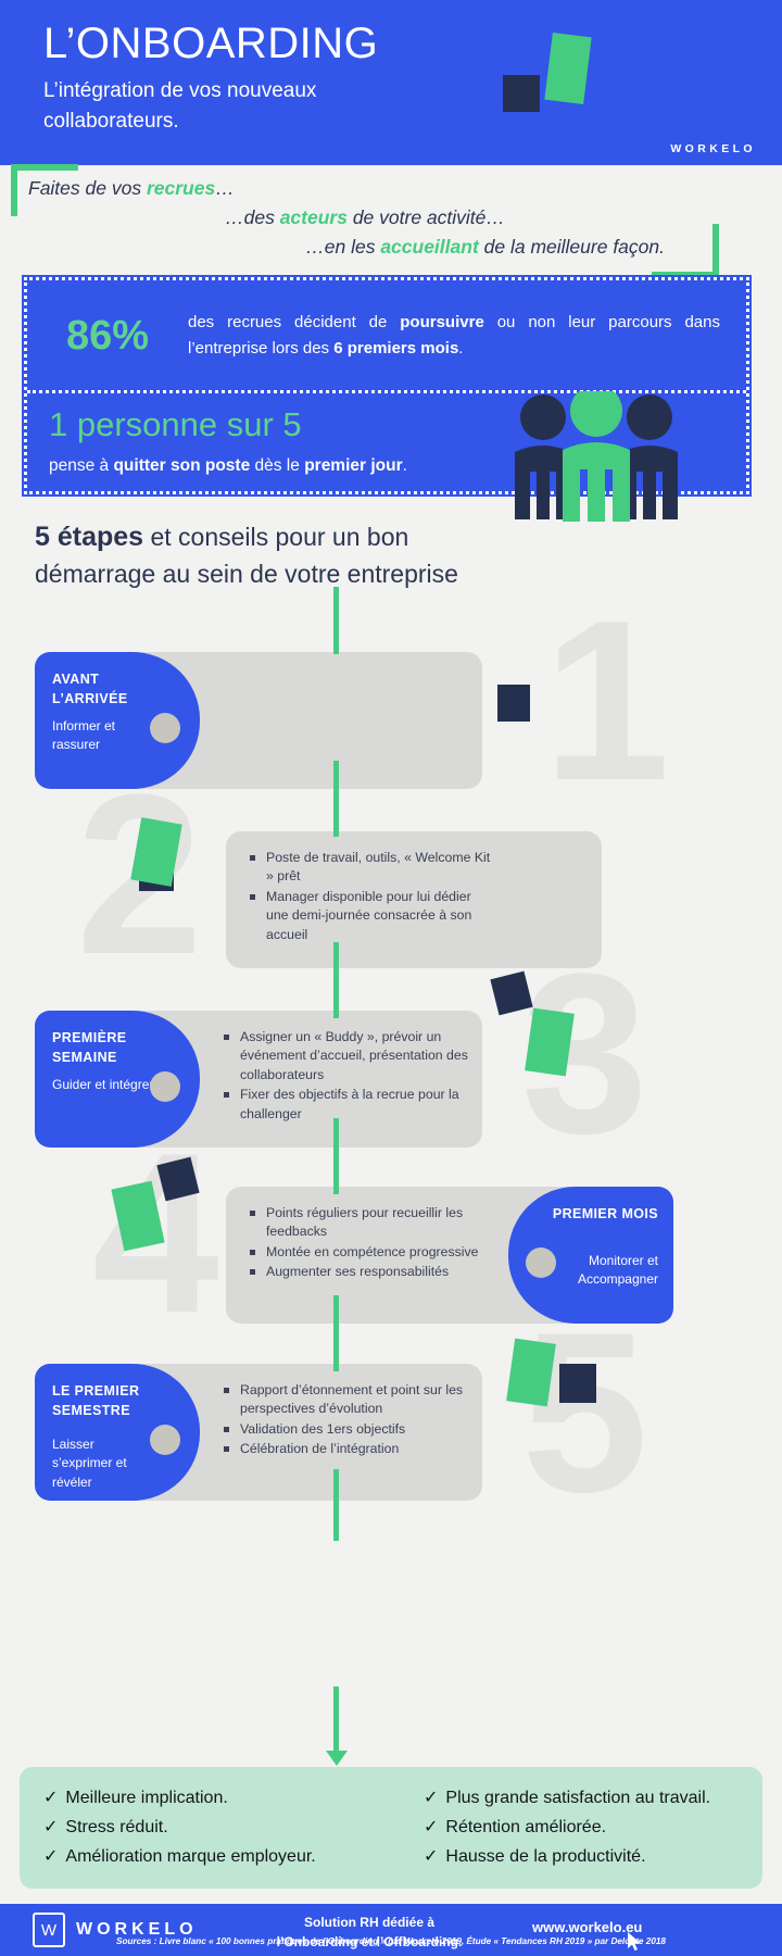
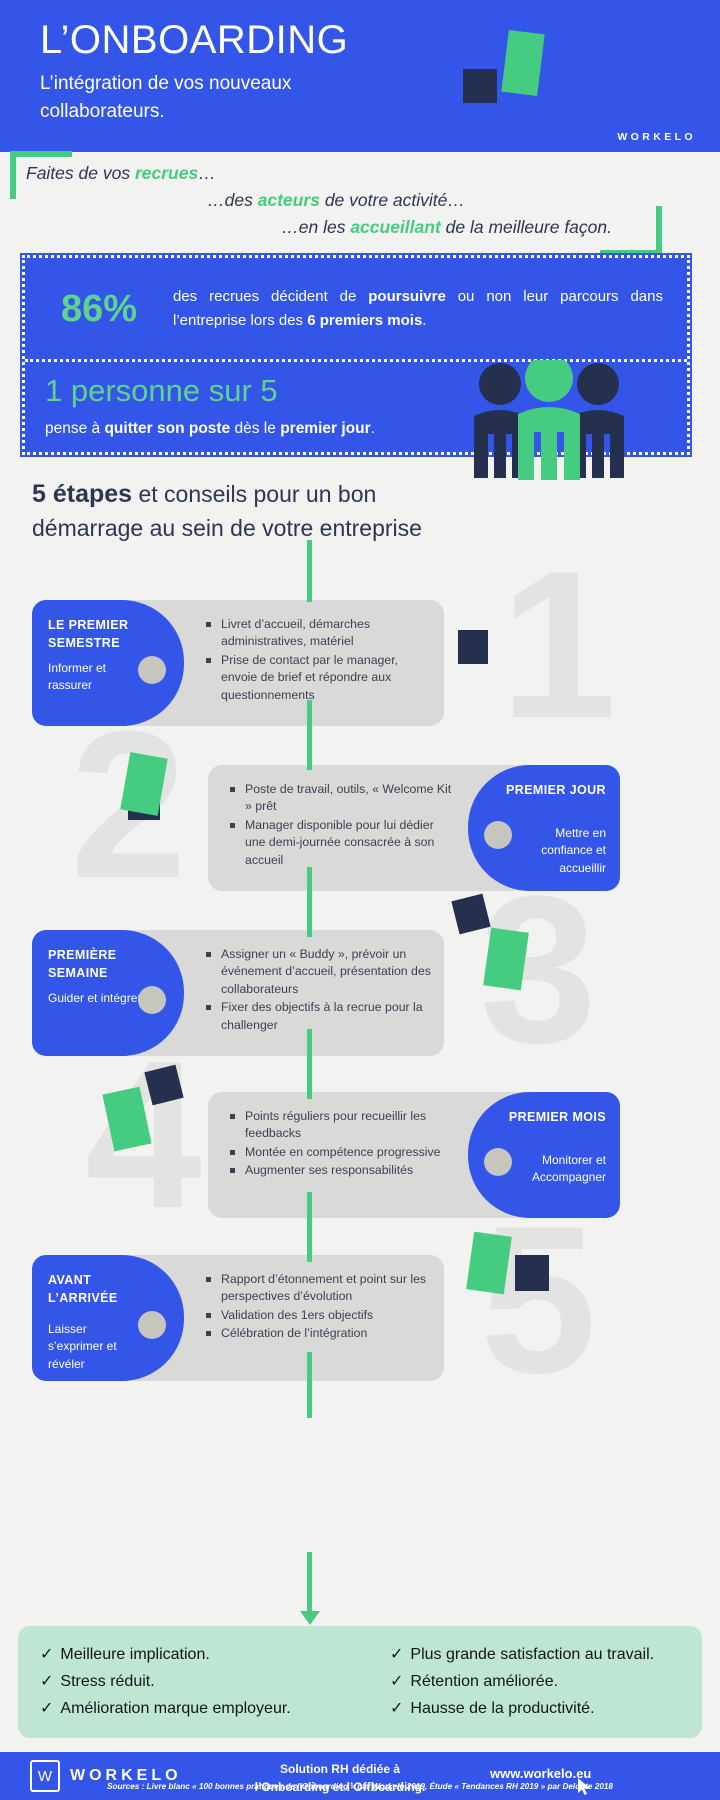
  L’ONBOARDING
  L’intégration de vos nouveaux collaborateurs.
  WORKELO
  Faites de vos recrues…
  …des acteurs de votre activité…
  …en les accueillant de la meilleure façon.
  86%
  des recrues décident de poursuivre ou non leur parcours dans l’entreprise lors des 6 premiers mois.
  1 personne sur 5
  pense à quitter son poste dès le premier jour.
  5 étapes et conseils pour un bon
  démarrage au sein de votre entreprise
  3
  5
- AVANT L’ARRIVÉE
+ LE PREMIER SEMESTRE
  Informer et rassurer
+ Livret d’accueil, démarches administratives, matériel
+ Prise de contact par le manager, envoie de brief et répondre aux questionnements
+ PREMIER JOUR
+ Mettre en confiance et accueillir
  Poste de travail, outils, « Welcome Kit » prêt
  Manager disponible pour lui dédier une demi-journée consacrée à son accueil
  PREMIÈRE SEMAINE
  Guider et intégre
  Assigner un « Buddy », prévoir un événement d’accueil, présentation des collaborateurs
  Fixer des objectifs à la recrue pour la challenger
  PREMIER MOIS
  Monitorer et Accompagner
  Points réguliers pour recueillir les feedbacks
  Montée en compétence progressive
  Augmenter ses responsabilités
- LE PREMIER SEMESTRE
+ AVANT L’ARRIVÉE
  Laisser s’exprimer et révéler
  Rapport d’étonnement et point sur les perspectives d’évolution
  Validation des 1ers objectifs
  Célébration de l’intégration
  ✓ Meilleure implication.
  ✓ Stress réduit.
  ✓ Amélioration marque employeur.
  ✓ Plus grande satisfaction au travail.
  ✓ Rétention améliorée.
  ✓ Hausse de la productivité.
  W
  WORKELO
  Solution RH dédiée à
  l’Onboarding et l’Offboarding.
  www.workelo.eu
  Sources : Livre blanc « 100 bonnes pratiques de l’Onboarding » par Workelo 2019, Étude « Tendances RH 2019 » par Deloitte 2018
